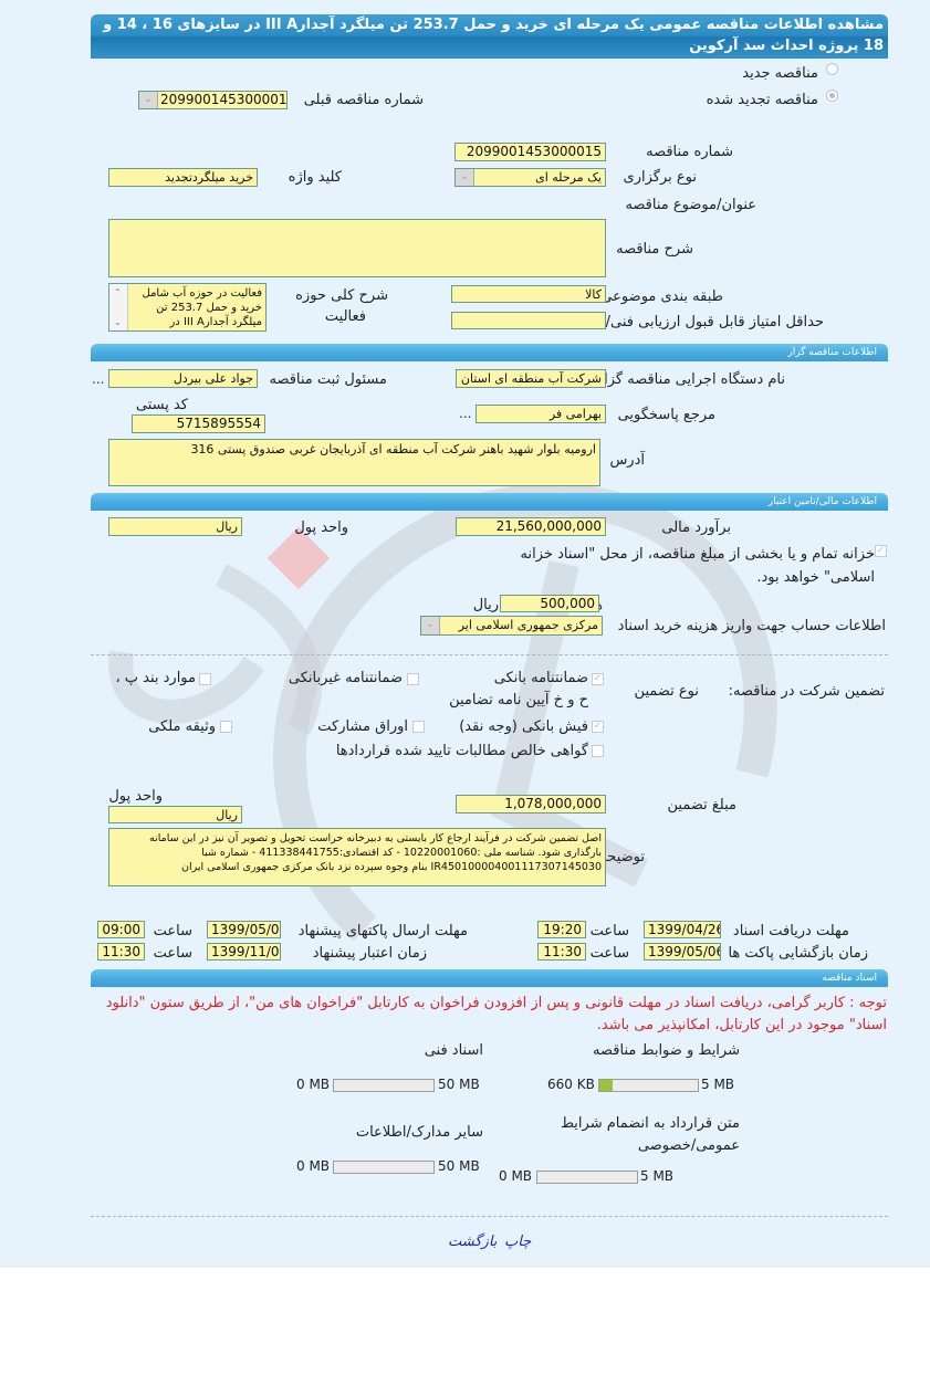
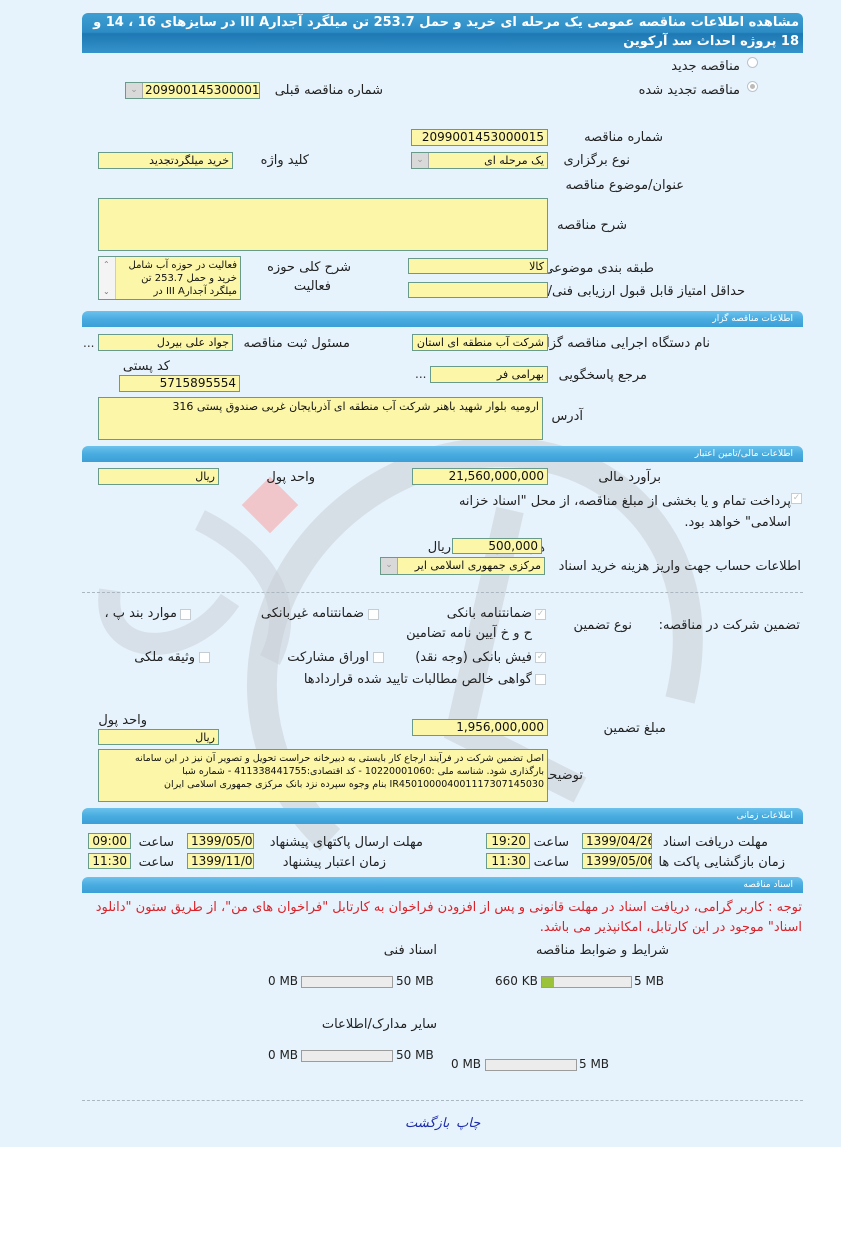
  مشاهده اطلاعات مناقصه عمومی یک مرحله ای خرید و حمل 253.7 تن میلگرد آجدارIII A در سایزهای 16 ، 14 و 18 پروژه احداث سد آرکوین
  مناقصه جدید
  مناقصه تجدید شده
  شماره مناقصه قبلی
  ⌄
  209900145300001
  شماره مناقصه
  2099001453000015
  نوع برگزاری
  ⌄
  یک مرحله ای
  کلید واژه
  خرید میلگردتجدید
  عنوان/موضوع مناقصه
  شرح مناقصه
  طبقه بندی موضوعی
  کالا
  شرح کلی حوزه
  فعالیت
  ⌃
  ⌄
  فعالیت در حوزه آب شامل خرید و حمل 253.7 تن میلگرد آجدارIII A در
  حداقل امتیاز قابل قبول ارزیابی فنی/
  اطلاعات مناقصه گزار
  نام دستگاه اجرایی مناقصه گز
  شرکت آب منطقه ای استان
  مسئول ثبت مناقصه
  جواد علی بیردل
  ...
  مرجع پاسخگویی
  بهرامی فر
  ...
  کد پستی
  5715895554
  آدرس
  ارومیه بلوار شهید باهنر شرکت آب منطقه ای آذربایجان غربی صندوق پستی 316
  اطلاعات مالی/تامین اعتبار
  برآورد مالی
  21,560,000,000
  واحد پول
  ریال
  ✓
- خزانه تمام و یا بخشی از مبلغ مناقصه، از محل "اسناد خزانه اسلامی" خواهد بود.
+ پرداخت تمام و یا بخشی از مبلغ مناقصه، از محل "اسناد خزانه اسلامی" خواهد بود.
  500,000
  ریال
  اطلاعات حساب جهت واریز هزینه خرید اسناد
  ⌄
  مرکزی جمهوری اسلامی ایر
  تضمین شرکت در مناقصه:
  نوع تضمین
  ✓
  ضمانتنامه بانکی
  ضمانتنامه غیربانکی
  موارد بند پ ،
  ح و خ آیین نامه تضامین
  ✓
  فیش بانکی (وجه نقد)
  اوراق مشارکت
  وثیقه ملکی
  گواهی خالص مطالبات تایید شده قراردادها
  مبلغ تضمین
- 1,078,000,000
+ 1,956,000,000
  واحد پول
  ریال
  توضیح
  اصل تضمین شرکت در فرآیند ارجاع کار بایستی به دبیرخانه حراست تحویل و تصویر آن نیز در این سامانه بارگذاری شود. شناسه ملی :10220001060 - کد اقتصادی:411338441755 - شماره شبا IR450100004001117307145030 بنام وجوه سپرده نزد بانک مرکزی جمهوری اسلامی ایران
+ اطلاعات زمانی
  مهلت دریافت اسناد
  1399/04/26
  ساعت
  19:20
  مهلت ارسال پاکتهای پیشنهاد
  1399/05/0
  ساعت
  09:00
  زمان بازگشایی پاکت ها
  1399/05/06
  ساعت
  11:30
  زمان اعتبار پیشنهاد
  1399/11/0
  ساعت
  11:30
  اسناد مناقصه
  توجه : کاربر گرامی، دریافت اسناد در مهلت قانونی و پس از افزودن فراخوان به کارتابل "فراخوان های من"، از طریق ستون "دانلود اسناد" موجود در این کارتابل، امکانپذیر می باشد.
  شرایط و ضوابط مناقصه
  660 KB
  5 MB
  اسناد فنی
  0 MB
  50 MB
- متن قرارداد به انضمام شرایط
- عمومی/خصوصی
  0 MB
  5 MB
  سایر مدارک/اطلاعات
  0 MB
  50 MB
  چاپ
  بازگشت
